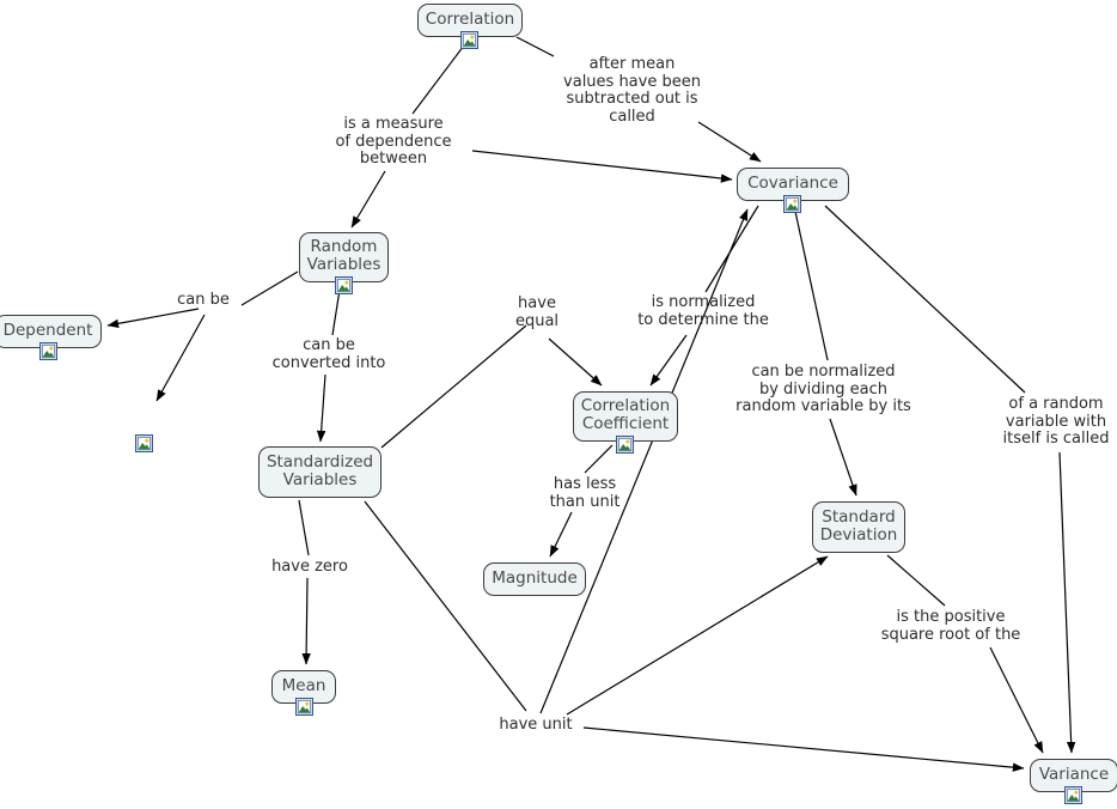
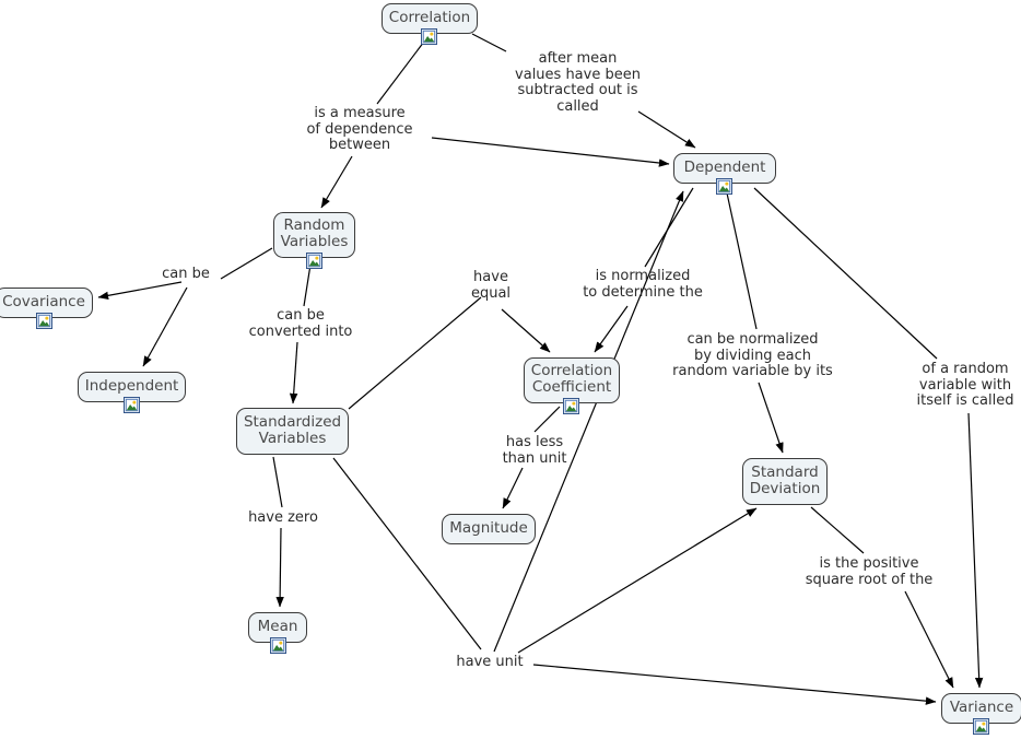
  Correlation
- Covariance
+ Dependent
  Random
  Variables
- Dependent
+ Covariance
+ Independent
  Correlation
  Coefficient
  Standardized
  Variables
  Magnitude
  Standard
  Deviation
  Mean
  Variance
  after mean
  values have been
  subtracted out is
  called
  is a measure
  of dependence
  between
  can be
  can be
  converted into
  have
  equal
  is normalized
  to determine the
  can be normalized
  by dividing each
  random variable by its
  of a random
  variable with
  itself is called
  has less
  than unit
  have zero
  is the positive
  square root of the
  have unit
